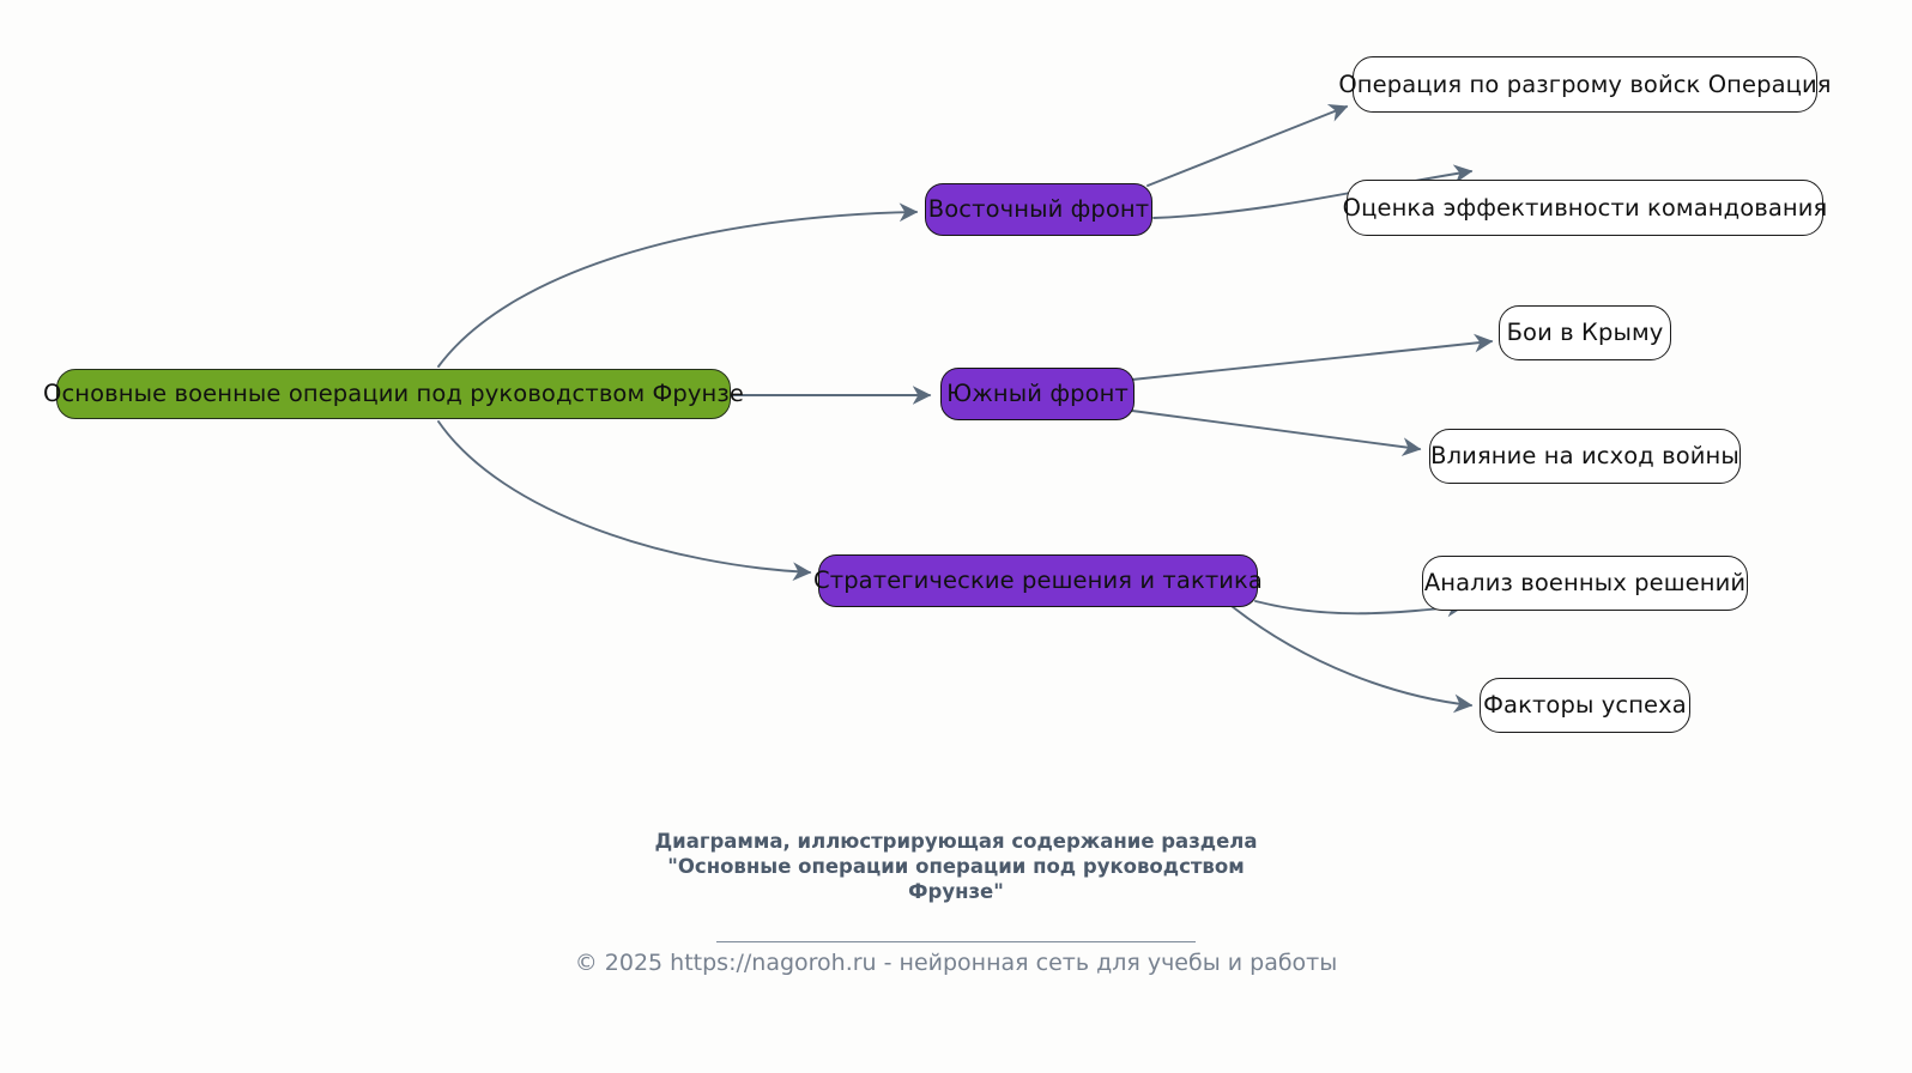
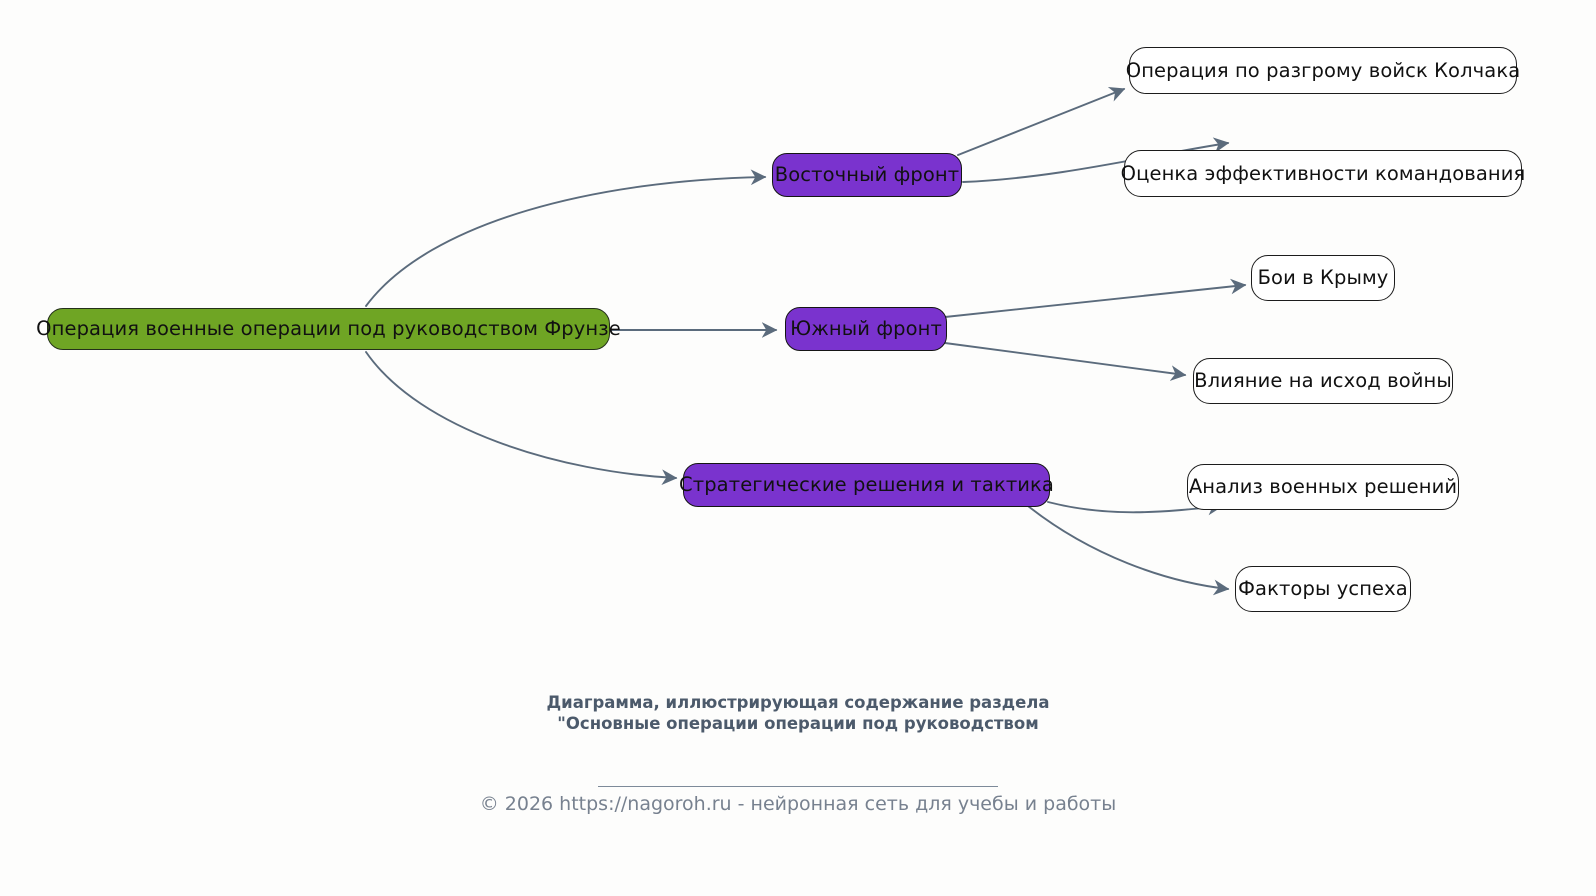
- Основные военные операции под руководством Фрунзе
+ Операция военные операции под руководством Фрунзе
  Восточный фронт
  Южный фронт
  Стратегические решения и тактика
- Операция по разгрому войск Операция
+ Операция по разгрому войск Колчака
  Оценка эффективности командования
  Бои в Крыму
  Влияние на исход войны
  Анализ военных решений
  Факторы успеха
  Диаграмма, иллюстрирующая содержание раздела
  "Основные операции операции под руководством
- Фрунзе"
- © 2025 https://nagoroh.ru - нейронная сеть для учебы и работы
+ © 2026 https://nagoroh.ru - нейронная сеть для учебы и работы
